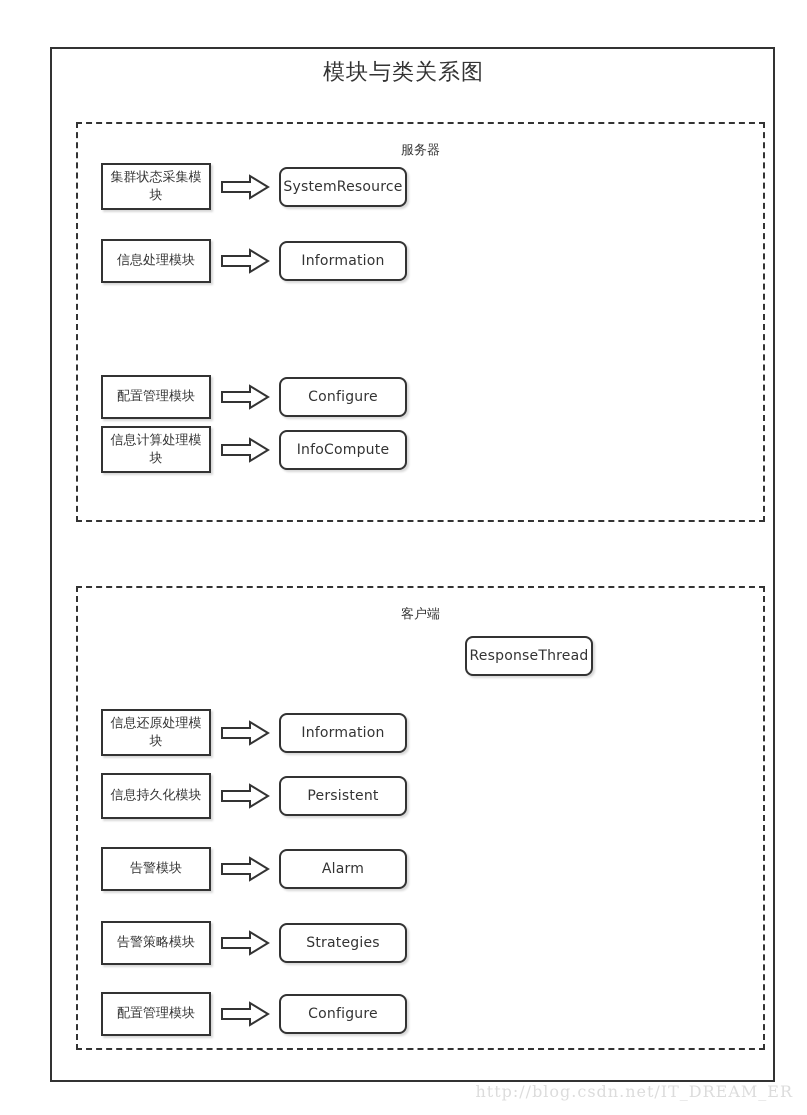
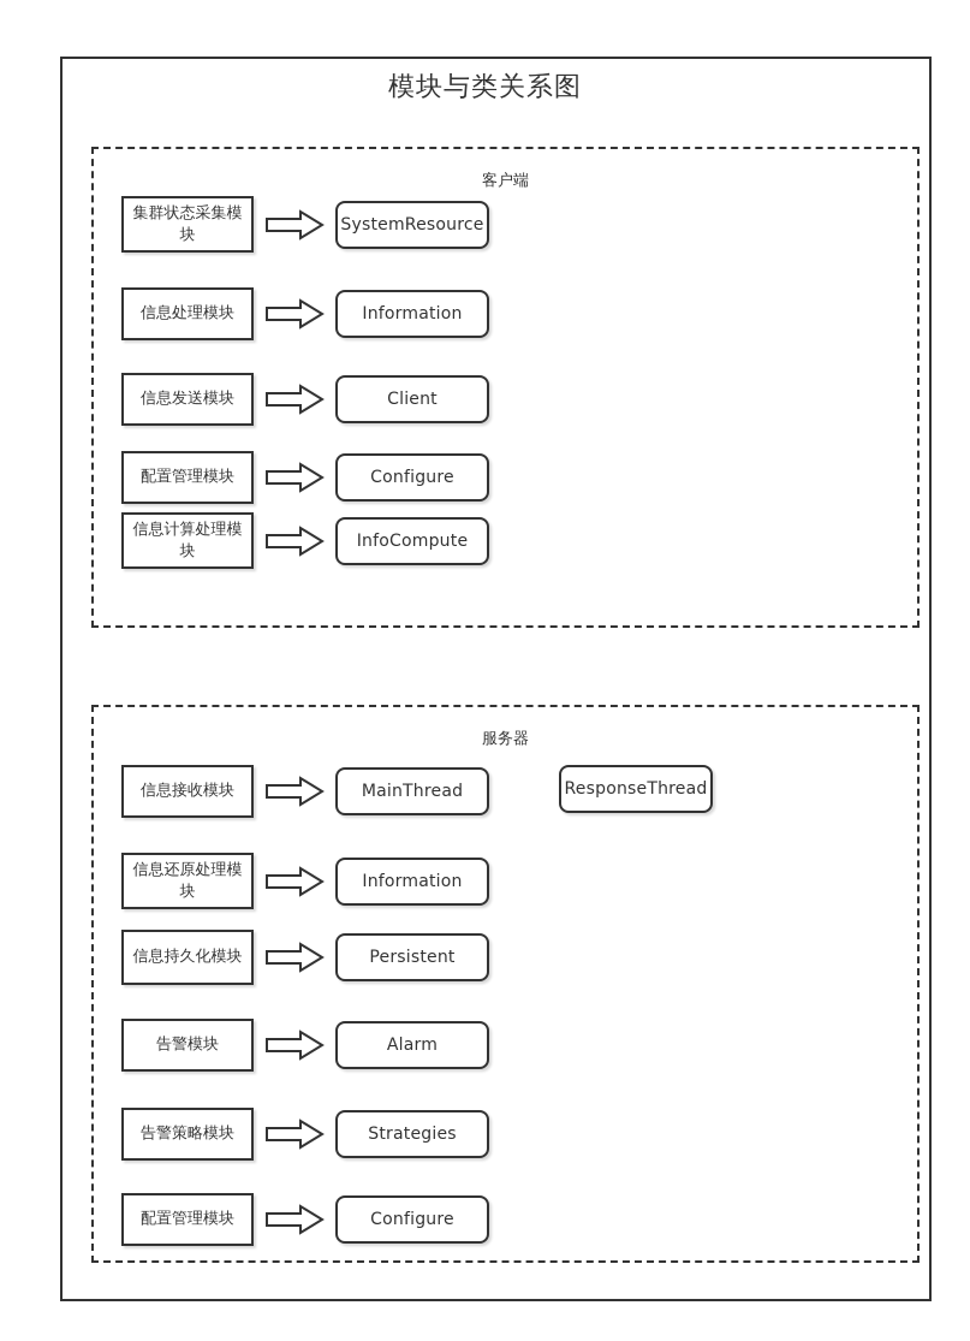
  模块与类关系图
- 服务器
+ 客户端
  集群状态采集模块
  SystemResource
  信息处理模块
  Information
+ 信息发送模块
+ Client
  配置管理模块
  Configure
  信息计算处理模块
  InfoCompute
- 客户端
+ 服务器
+ 信息接收模块
+ MainThread
  ResponseThread
  信息还原处理模块
  Information
  信息持久化模块
  Persistent
  告警模块
  Alarm
  告警策略模块
  Strategies
  配置管理模块
  Configure
- http://blog.csdn.net/IT_DREAM_ER
